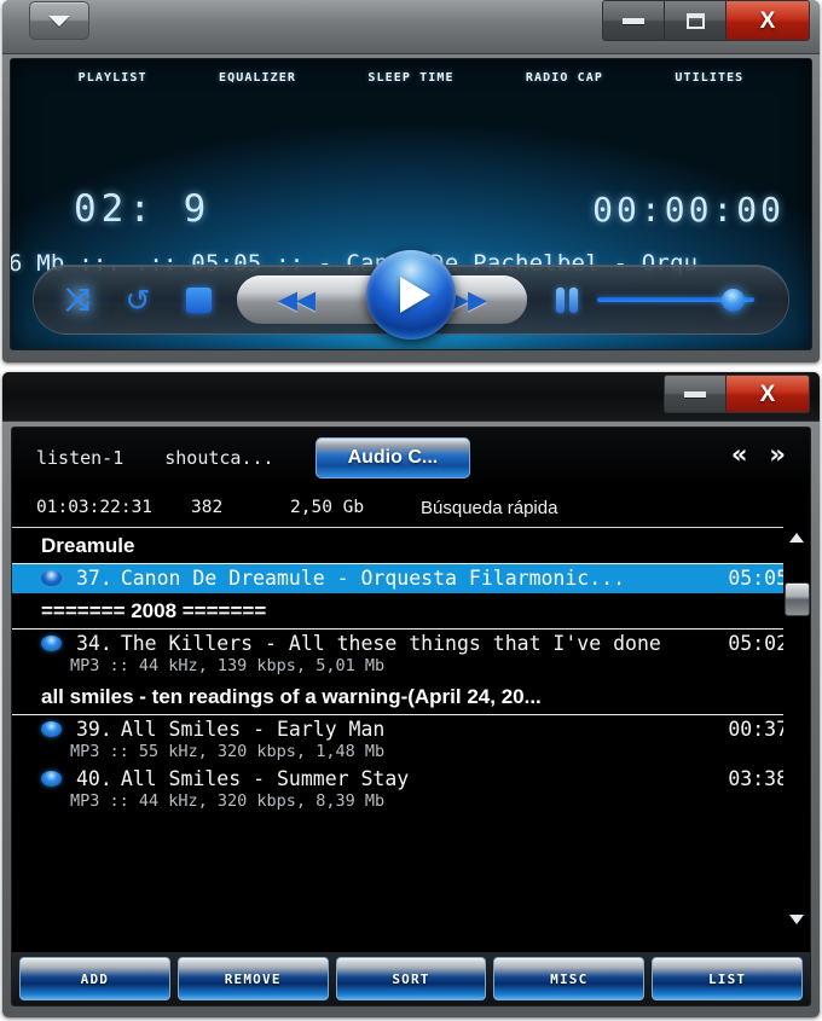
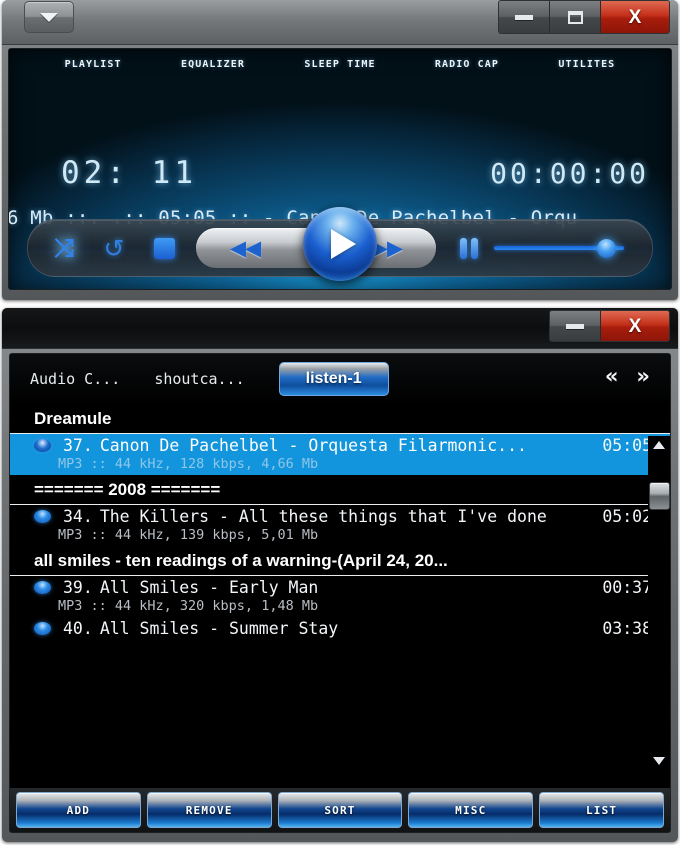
  X
  PLAYLIST
  EQUALIZER
  SLEEP TIME
  RADIO CAP
  UTILITES
- 02: 9
+ 02: 11
  00:00:00
  6 Mb ::. .:: 05:05 :: - Cae Pachelbel - Orqu
  ⤨
  ↺
  ◀◀
  ▶▶
  X
- listen-1
+ Audio C...
  shoutca...
- Audio C...
+ listen-1
  «
  »
- 01:03:22:31
- 382
- 2,50 Gb
- Búsqueda rápida
  Dreamule
  37.
- Canon De Dreamule - Orquesta Filarmonic...
+ Canon De Pachelbel - Orquesta Filarmonic...
  05:0
+ MP3 :: 44 kHz, 128 kbps, 4,66 Mb
  ======= 2008 =======
  34.
  The Killers - All these things that I've done
  05:0
  MP3 :: 44 kHz, 139 kbps, 5,01 Mb
  all smiles - ten readings of a warning-(April 24, 20...
  39.
  All Smiles - Early Man
  00:3
- MP3 :: 55 kHz, 320 kbps, 1,48 Mb
+ MP3 :: 44 kHz, 320 kbps, 1,48 Mb
  40.
  All Smiles - Summer Stay
  03:3
- MP3 :: 44 kHz, 320 kbps, 8,39 Mb
  ADD
  REMOVE
  SORT
  MISC
  LIST
